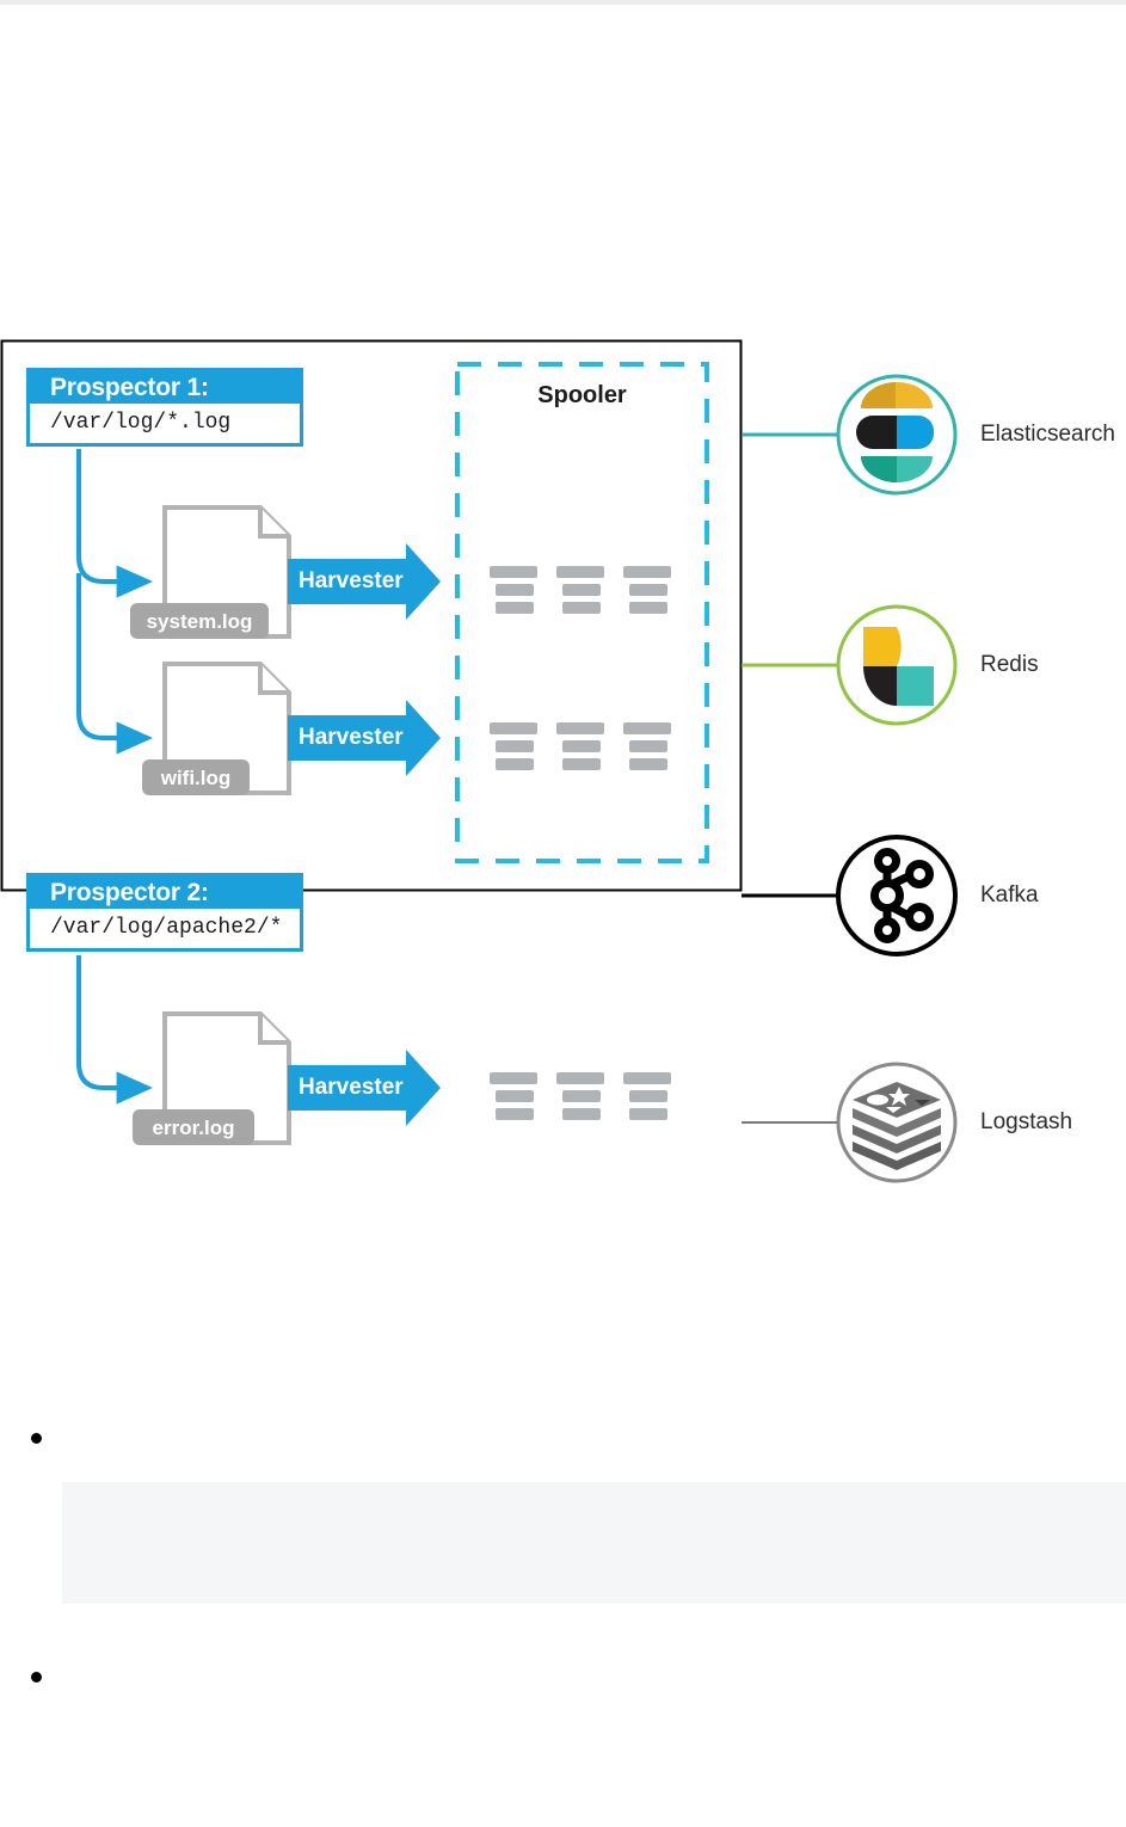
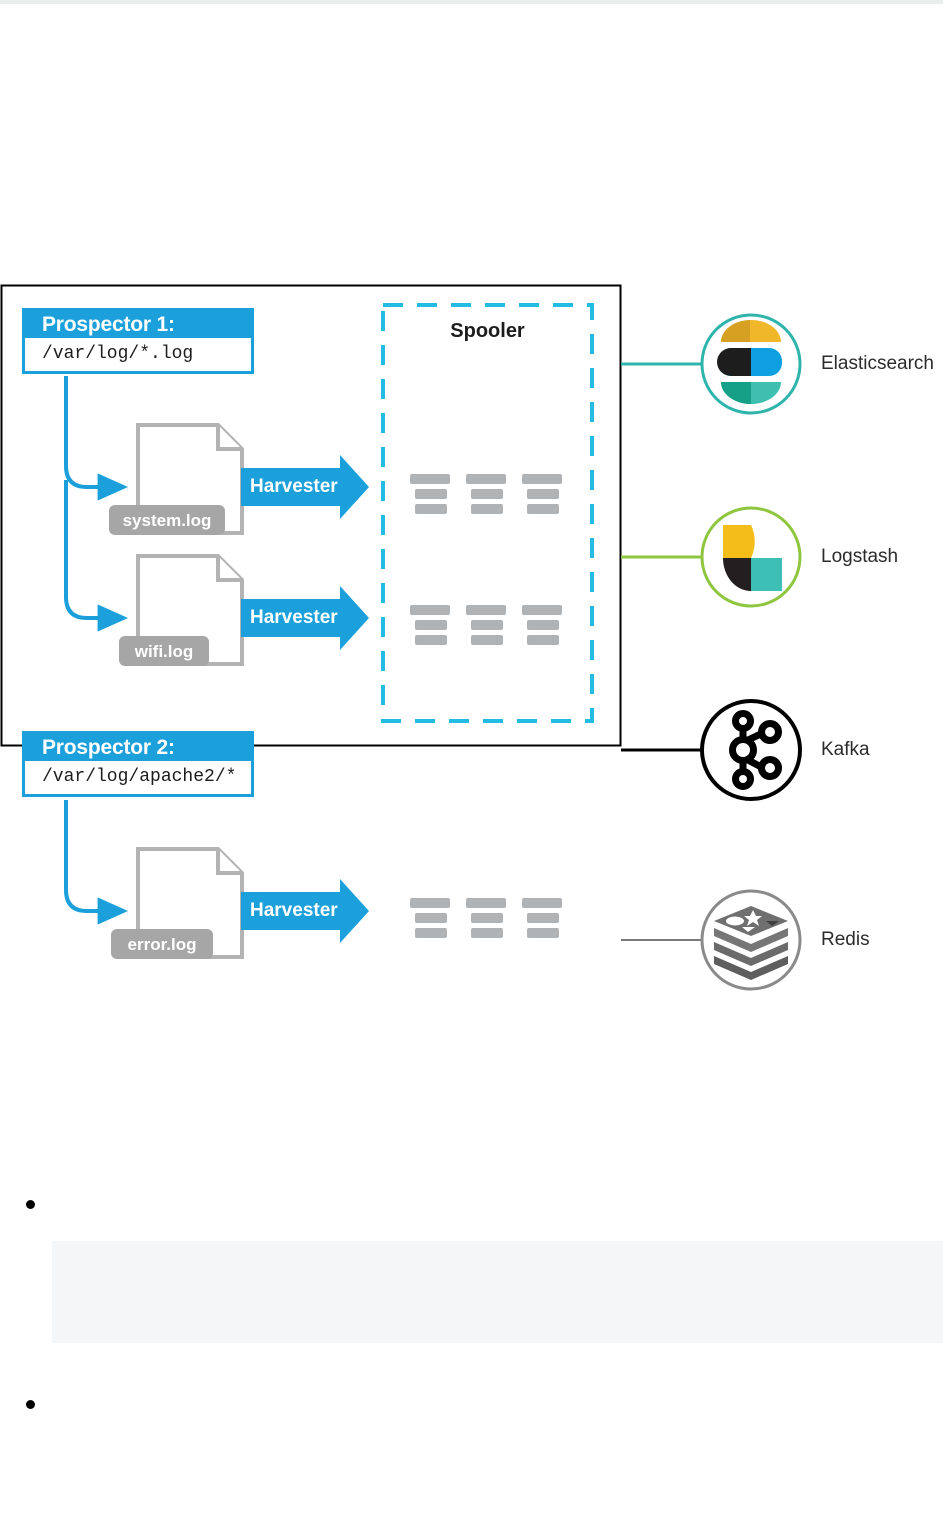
  Prospector 1:
  /var/log/*.log
  Prospector 2:
  /var/log/apache2/*
  Spooler
  system.log
  wifi.log
  error.log
  Harvester
  Harvester
  Harvester
  Elasticsearch
- Redis
+ Logstash
  Kafka
- Logstash
+ Redis
